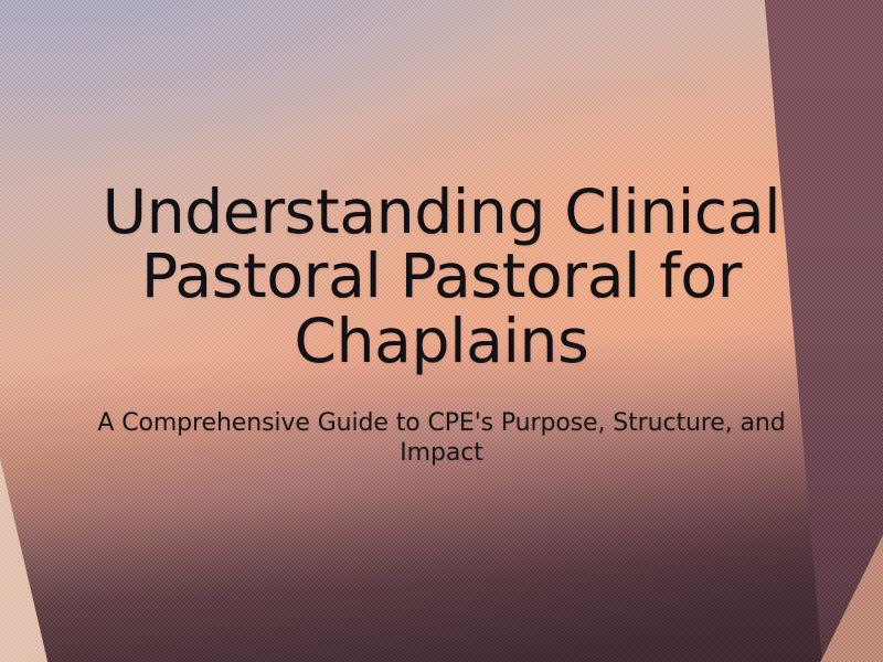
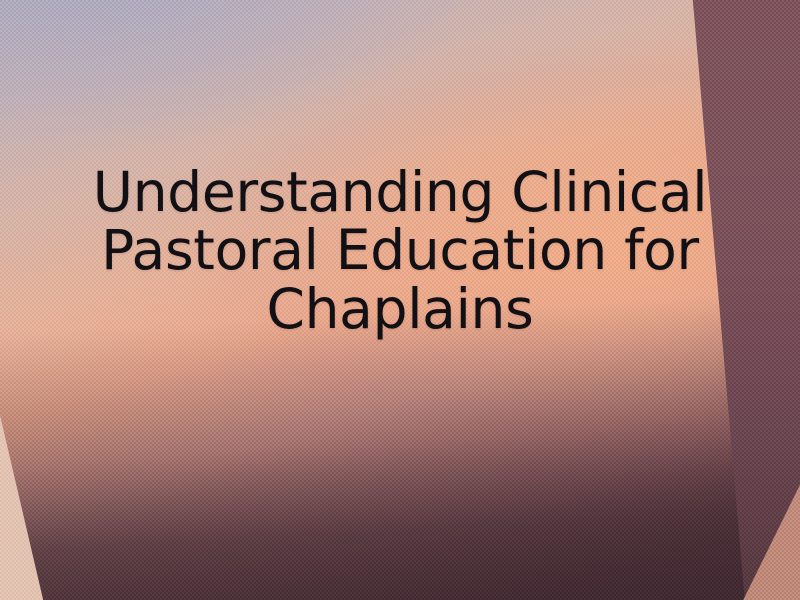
- Understanding Clinical Pastoral Pastoral for Chaplains
+ Understanding Clinical Pastoral Education for Chaplains
- A Comprehensive Guide to CPE's Purpose, Structure, and Impact
